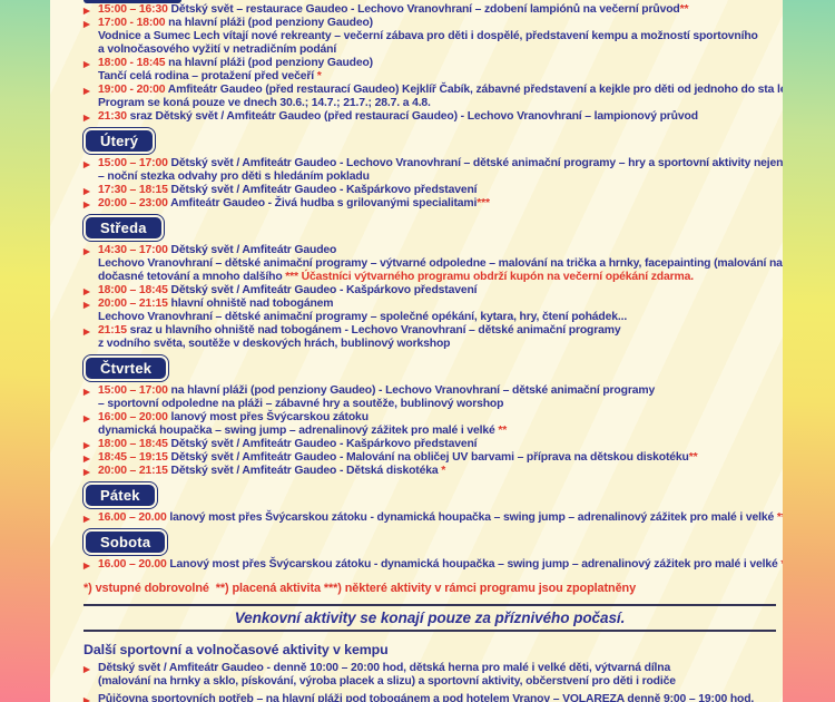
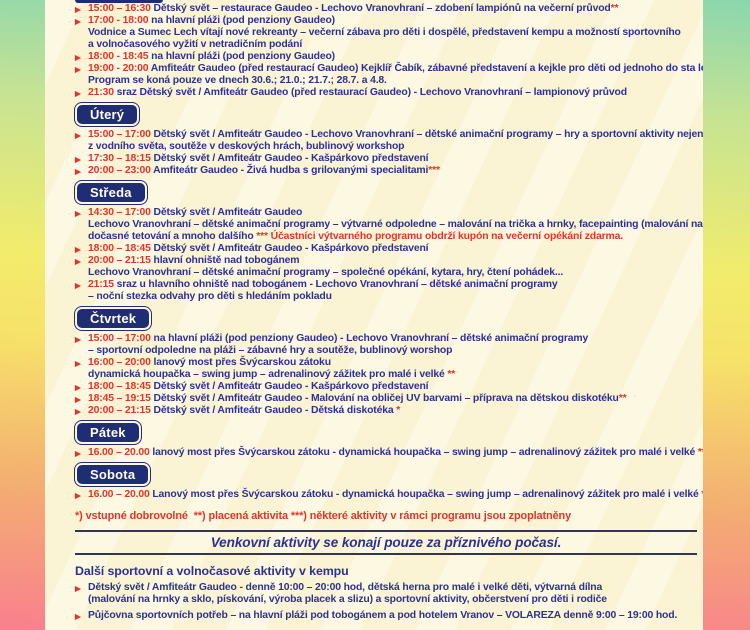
  ▶
  15:00 – 16:30 Dětský svět – restaurace Gaudeo - Lechovo Vranovhraní – zdobení lampiónů na večerní průvod**
  ▶
  17:00 - 18:00 na hlavní pláži (pod penziony Gaudeo)
  Vodnice a Sumec Lech vítají nové rekreanty – večerní zábava pro děti i dospělé, představení kempu a možností sportovního
  a volnočasového vyžití v netradičním podání
  ▶
  18:00 - 18:45 na hlavní pláži (pod penziony Gaudeo)
- Tančí celá rodina – protažení před večeří *
  ▶
  19:00 - 20:00 Amfiteátr Gaudeo (před restaurací Gaudeo) Kejklíř Čabík, zábavné představení a kejkle pro děti od jednoho do sta l
- Program se koná pouze ve dnech 30.6.; 14.7.; 21.7.; 28.7. a 4.8.
+ Program se koná pouze ve dnech 30.6.; 21.0.; 21.7.; 28.7. a 4.8.
  ▶
  21:30 sraz Dětský svět / Amfiteátr Gaudeo (před restaurací Gaudeo) - Lechovo Vranovhraní – lampionový průvod
  Úterý
  ▶
  15:00 – 17:00 Dětský svět / Amfiteátr Gaudeo - Lechovo Vranovhraní – dětské animační programy – hry a sportovní aktivity nejen
- – noční stezka odvahy pro děti s hledáním pokladu
+ z vodního světa, soutěže v deskových hrách, bublinový workshop
  ▶
  17:30 – 18:15 Dětský svět / Amfiteátr Gaudeo - Kašpárkovo představení
  ▶
  20:00 – 23:00 Amfiteátr Gaudeo - Živá hudba s grilovanými specialitami***
  Středa
  ▶
  14:30 – 17:00 Dětský svět / Amfiteátr Gaudeo
  Lechovo Vranovhraní – dětské animační programy – výtvarné odpoledne – malování na trička a hrnky, facepainting (malování na
  dočasné tetování a mnoho dalšího *** Účastníci výtvarného programu obdrží kupón na večerní opékání zdarma.
  ▶
  18:00 – 18:45 Dětský svět / Amfiteátr Gaudeo - Kašpárkovo představení
  ▶
  20:00 – 21:15 hlavní ohniště nad tobogánem
  Lechovo Vranovhraní – dětské animační programy – společné opékání, kytara, hry, čtení pohádek...
  ▶
  21:15 sraz u hlavního ohniště nad tobogánem - Lechovo Vranovhraní – dětské animační programy
- z vodního světa, soutěže v deskových hrách, bublinový workshop
+ – noční stezka odvahy pro děti s hledáním pokladu
  Čtvrtek
  ▶
  15:00 – 17:00 na hlavní pláži (pod penziony Gaudeo) - Lechovo Vranovhraní – dětské animační programy
  – sportovní odpoledne na pláži – zábavné hry a soutěže, bublinový worshop
  ▶
  16:00 – 20:00 lanový most přes Švýcarskou zátoku
  dynamická houpačka – swing jump – adrenalinový zážitek pro malé i velké **
  ▶
  18:00 – 18:45 Dětský svět / Amfiteátr Gaudeo - Kašpárkovo představení
  ▶
  18:45 – 19:15 Dětský svět / Amfiteátr Gaudeo - Malování na obličej UV barvami – příprava na dětskou diskotéku**
  ▶
  20:00 – 21:15 Dětský svět / Amfiteátr Gaudeo - Dětská diskotéka *
  Pátek
  ▶
  16.00 – 20.00 lanový most přes Švýcarskou zátoku - dynamická houpačka – swing jump – adrenalinový zážitek pro malé i velké *
  Sobota
  ▶
  16.00 – 20.00 Lanový most přes Švýcarskou zátoku - dynamická houpačka – swing jump – adrenalinový zážitek pro malé i velké
  *) vstupné dobrovolné **) placená aktivita ***) některé aktivity v rámci programu jsou zpoplatněny
  Venkovní aktivity se konají pouze za příznivého počasí.
  Další sportovní a volnočasové aktivity v kempu
  ▶
  Dětský svět / Amfiteátr Gaudeo - denně 10:00 – 20:00 hod, dětská herna pro malé i velké děti, výtvarná dílna
  (malování na hrnky a sklo, pískování, výroba placek a slizu) a sportovní aktivity, občerstvení pro děti i rodiče
  ▶
  Půjčovna sportovních potřeb – na hlavní pláži pod tobogánem a pod hotelem Vranov – VOLAREZA denně 9:00 – 19:00 hod.
